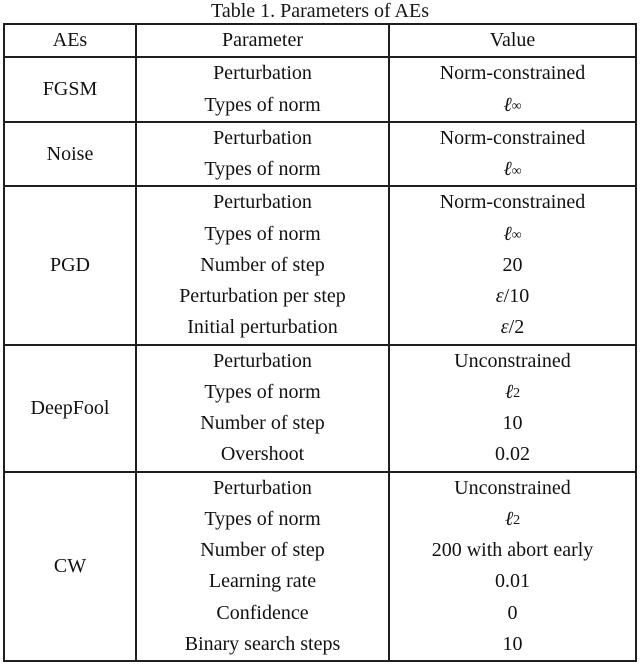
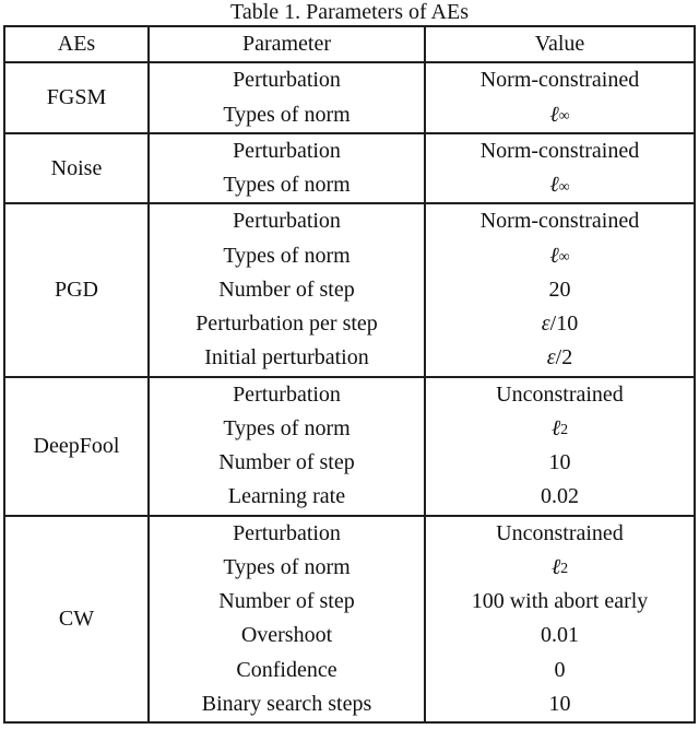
  Table 1. Parameters of AEs
  AEs
  Parameter
  Value
  FGSM
  Perturbation
  Norm-constrained
  Types of norm
  ℓ
  ∞
  Noise
  Perturbation
  Norm-constrained
  Types of norm
  ℓ
  ∞
  PGD
  Perturbation
  Norm-constrained
  Types of norm
  ℓ
  ∞
  Number of step
  20
  Perturbation per step
  ε
  /10
  Initial perturbation
  ε
  /2
  DeepFool
  Perturbation
  Unconstrained
  Types of norm
  ℓ
  2
  Number of step
  10
- Overshoot
+ Learning rate
  0.02
  CW
  Perturbation
  Unconstrained
  Types of norm
  ℓ
  2
  Number of step
- 200 with abort early
+ 100 with abort early
- Learning rate
+ Overshoot
  0.01
  Confidence
  0
  Binary search steps
  10
